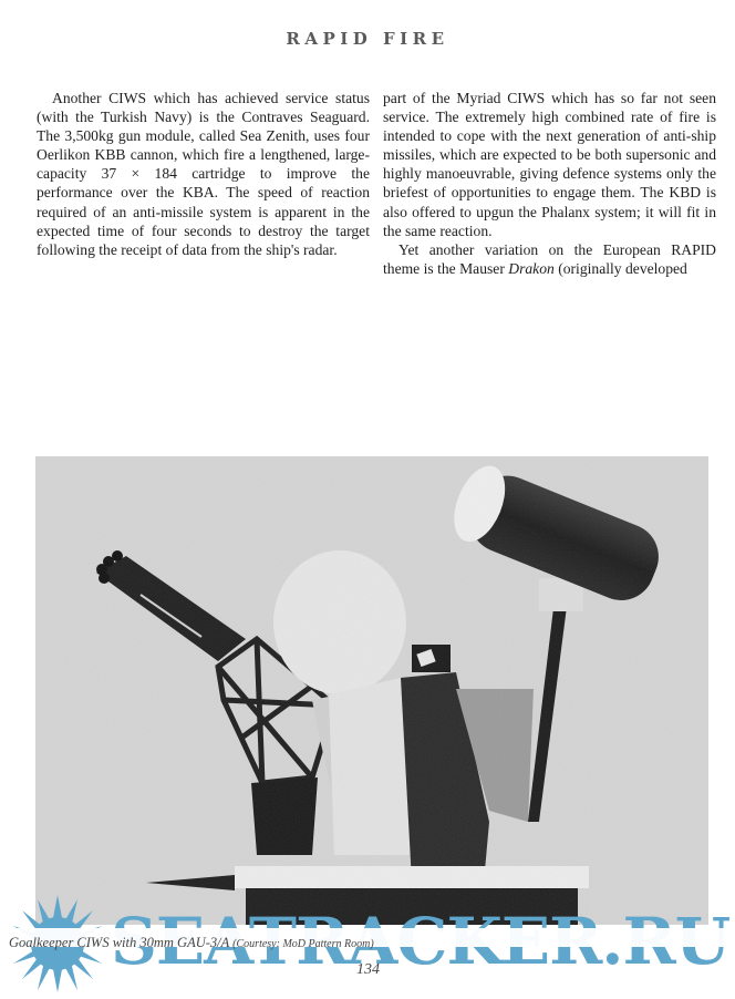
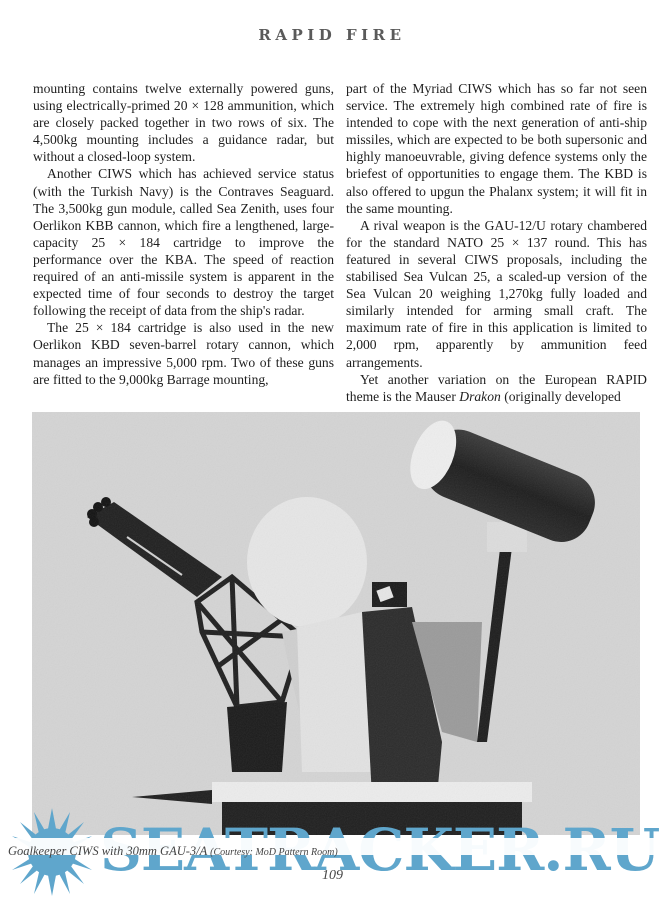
  RAPID FIRE
+ mounting contains twelve externally powered guns, using electrically-primed 20 × 128 ammunition, which are closely packed together in two rows of six. The 4,500kg mounting includes a guidance radar, but without a closed-loop system.
- Another CIWS which has achieved service status (with the Turkish Navy) is the Contraves Seaguard. The 3,500kg gun module, called Sea Zenith, uses four Oerlikon KBB cannon, which fire a lengthened, large-capacity 37 × 184 cartridge to improve the performance over the KBA. The speed of reaction required of an anti-missile system is apparent in the expected time of four seconds to destroy the target following the receipt of data from the ship's radar.
+ Another CIWS which has achieved service status (with the Turkish Navy) is the Contraves Seaguard. The 3,500kg gun module, called Sea Zenith, uses four Oerlikon KBB cannon, which fire a lengthened, large-capacity 25 × 184 cartridge to improve the performance over the KBA. The speed of reaction required of an anti-missile system is apparent in the expected time of four seconds to destroy the target following the receipt of data from the ship's radar.
+ The 25 × 184 cartridge is also used in the new Oerlikon KBD seven-barrel rotary cannon, which manages an impressive 5,000 rpm. Two of these guns are fitted to the 9,000kg Barrage mounting,
- part of the Myriad CIWS which has so far not seen service. The extremely high combined rate of fire is intended to cope with the next generation of anti-ship missiles, which are expected to be both supersonic and highly manoeuvrable, giving defence systems only the briefest of opportunities to engage them. The KBD is also offered to upgun the Phalanx system; it will fit in the same reaction.
+ part of the Myriad CIWS which has so far not seen service. The extremely high combined rate of fire is intended to cope with the next generation of anti-ship missiles, which are expected to be both supersonic and highly manoeuvrable, giving defence systems only the briefest of opportunities to engage them. The KBD is also offered to upgun the Phalanx system; it will fit in the same mounting.
+ A rival weapon is the GAU-12/U rotary chambered for the standard NATO 25 × 137 round. This has featured in several CIWS proposals, including the stabilised Sea Vulcan 25, a scaled-up version of the Sea Vulcan 20 weighing 1,270kg fully loaded and similarly intended for arming small craft. The maximum rate of fire in this application is limited to 2,000 rpm, apparently by ammunition feed arrangements.
  Yet another variation on the European RAPID theme is the Mauser Drakon (originally developed
  Goalkeeper CIWS with 30mm GAU-3/A (Courtesy: MoD Pattern Room)
- 134
+ 109
